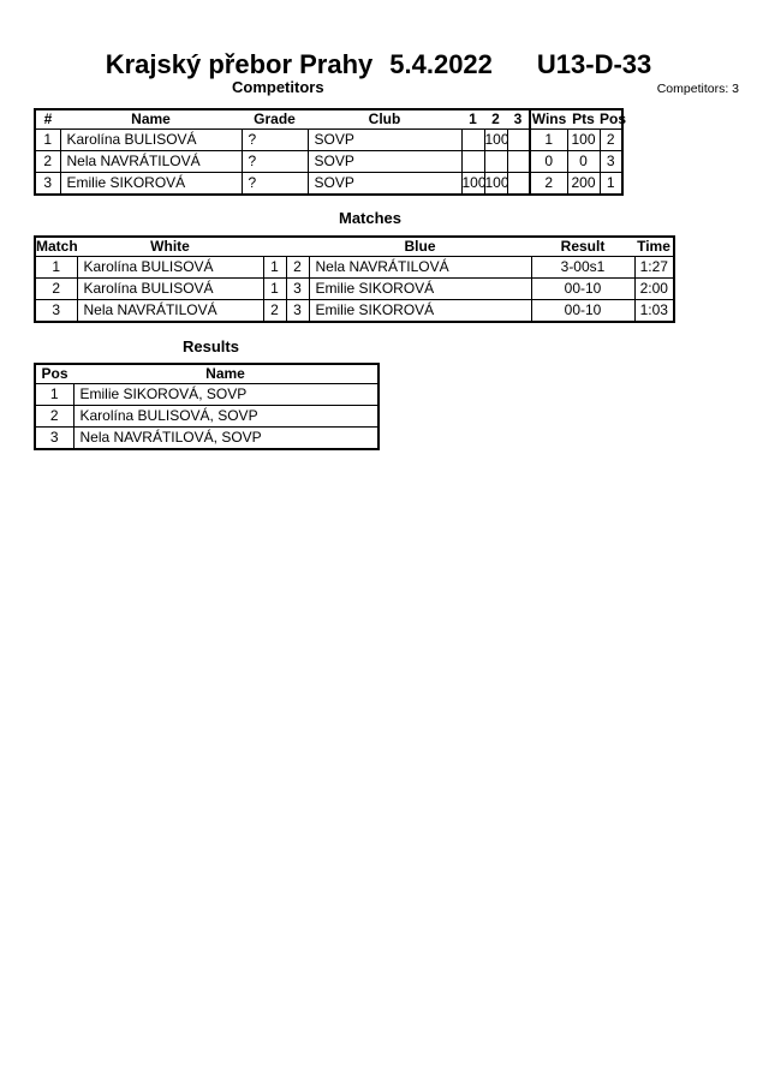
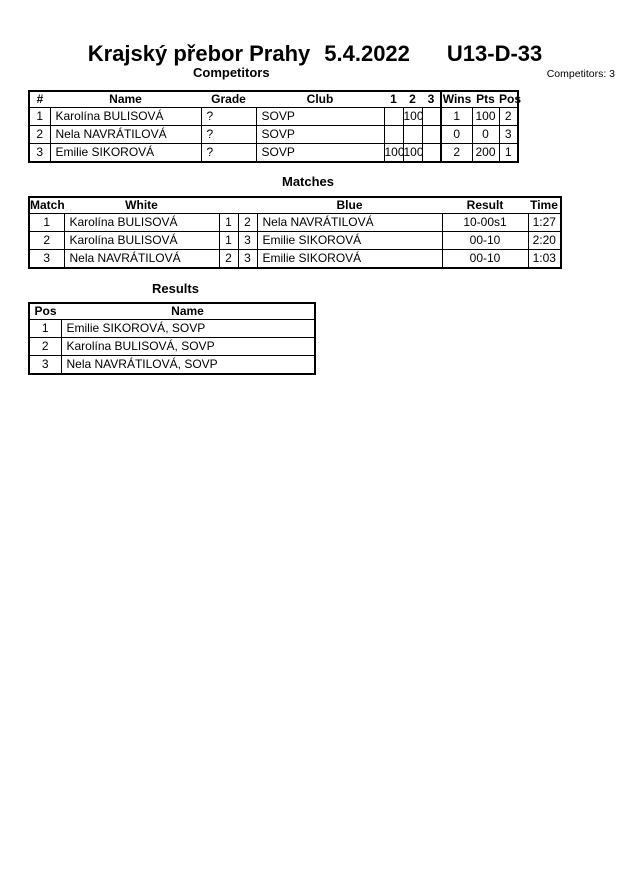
  Krajský přebor Prahy 5.4.2022 U13-D-33
  Competitors
  Competitors: 3
  #	Name	Grade	Club	1	2	3	Wins	Pts	Pos
  1	Karolína BULISOVÁ	?	SOVP		100		1	100	2
  2	Nela NAVRÁTILOVÁ	?	SOVP				0	0	3
  3	Emilie SIKOROVÁ	?	SOVP	100	100		2	200	1
  Matches
  Match	White			Blue	Result	Time
- 1	Karolína BULISOVÁ	1	2	Nela NAVRÁTILOVÁ	3-00s1	1:27
+ 1	Karolína BULISOVÁ	1	2	Nela NAVRÁTILOVÁ	10-00s1	1:27
- 2	Karolína BULISOVÁ	1	3	Emilie SIKOROVÁ	00-10	2:00
+ 2	Karolína BULISOVÁ	1	3	Emilie SIKOROVÁ	00-10	2:20
  3	Nela NAVRÁTILOVÁ	2	3	Emilie SIKOROVÁ	00-10	1:03
  Results
  Pos	Name
  1	Emilie SIKOROVÁ, SOVP
  2	Karolína BULISOVÁ, SOVP
  3	Nela NAVRÁTILOVÁ, SOVP
